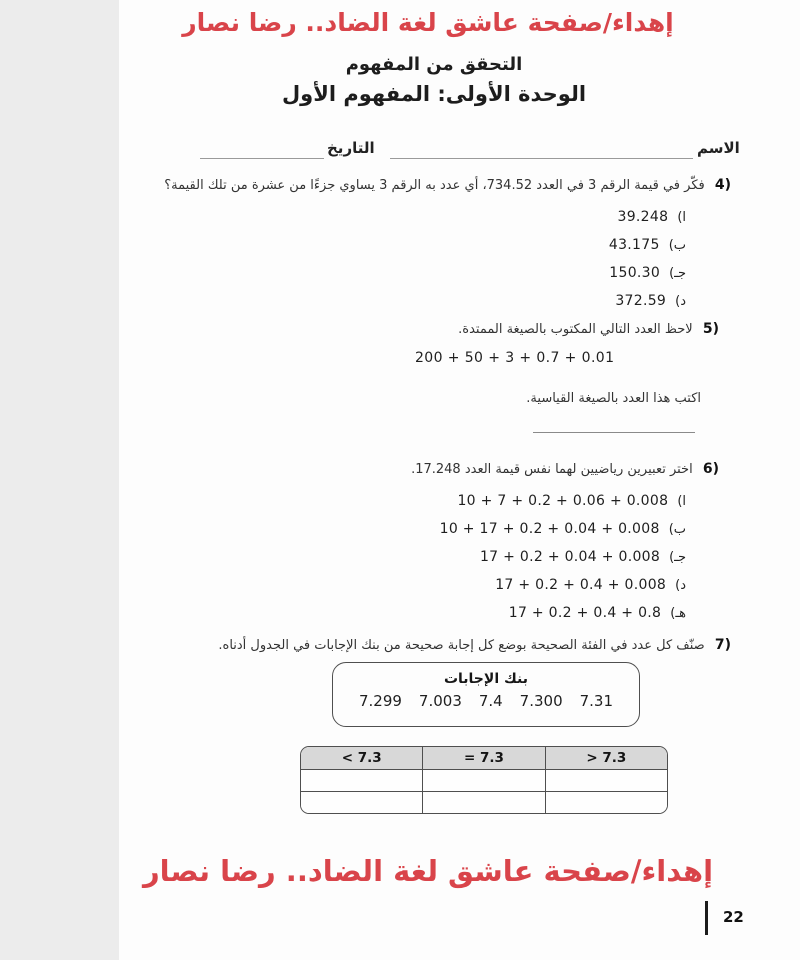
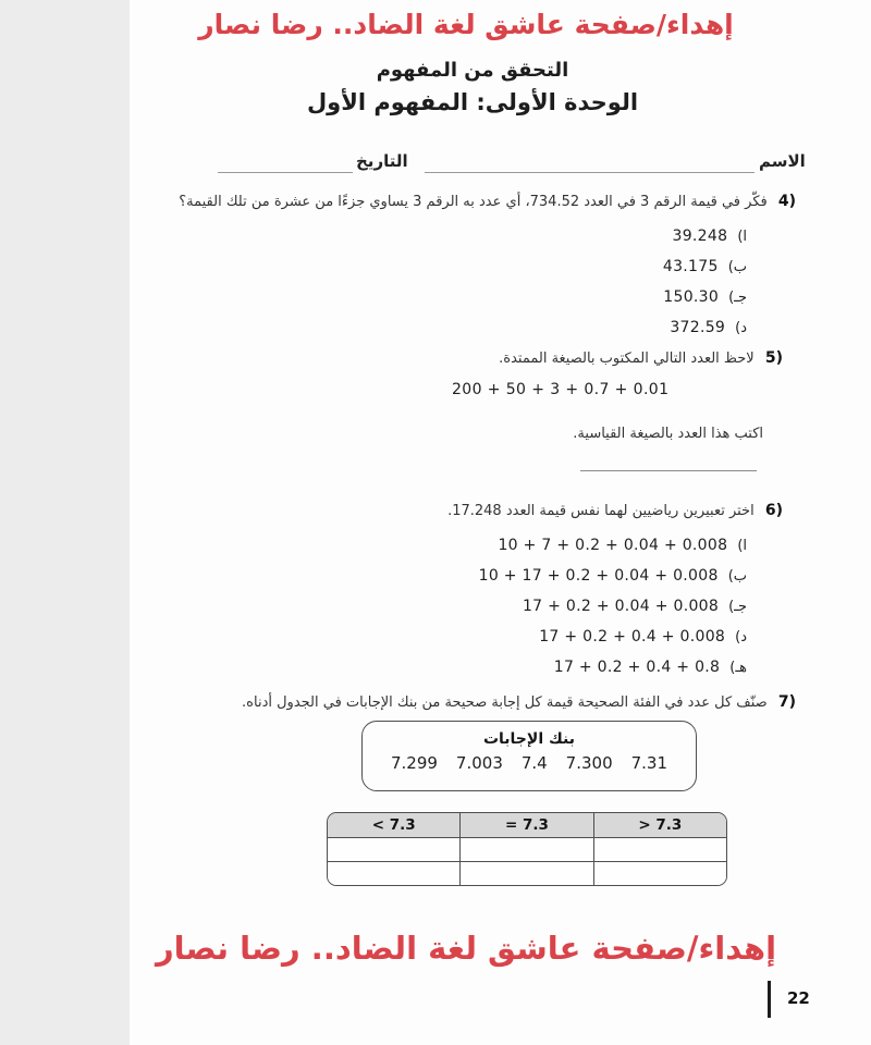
  إهداء/صفحة عاشق لغة الضاد.. رضا نصار
  التحقق من المفهوم
  الوحدة الأولى: المفهوم الأول
  الاسم
  التاريخ
  4) فكّر في قيمة الرقم 3 في العدد 734.52، أي عدد به الرقم 3 يساوي جزءًا من عشرة من تلك القيمة؟
  ا)
  39.248
  ب)
  43.175
  جـ)
  150.30
  د)
  372.59
  5) لاحظ العدد التالي المكتوب بالصيغة الممتدة.
  200 + 50 + 3 + 0.7 + 0.01
  اكتب هذا العدد بالصيغة القياسية.
  6) اختر تعبيرين رياضيين لهما نفس قيمة العدد 17.248.
  ا)
- 10 + 7 + 0.2 + 0.06 + 0.008
+ 10 + 7 + 0.2 + 0.04 + 0.008
  ب)
  10 + 17 + 0.2 + 0.04 + 0.008
  جـ)
  17 + 0.2 + 0.04 + 0.008
  د)
  17 + 0.2 + 0.4 + 0.008
  هـ)
  17 + 0.2 + 0.4 + 0.8
- 7) صنّف كل عدد في الفئة الصحيحة بوضع كل إجابة صحيحة من بنك الإجابات في الجدول أدناه.
+ 7) صنّف كل عدد في الفئة الصحيحة قيمة كل إجابة صحيحة من بنك الإجابات في الجدول أدناه.
  بنك الإجابات
  7.299
  7.003
  7.4
  7.300
  7.31
  < 7.3
  = 7.3
  > 7.3
  إهداء/صفحة عاشق لغة الضاد.. رضا نصار
  22
